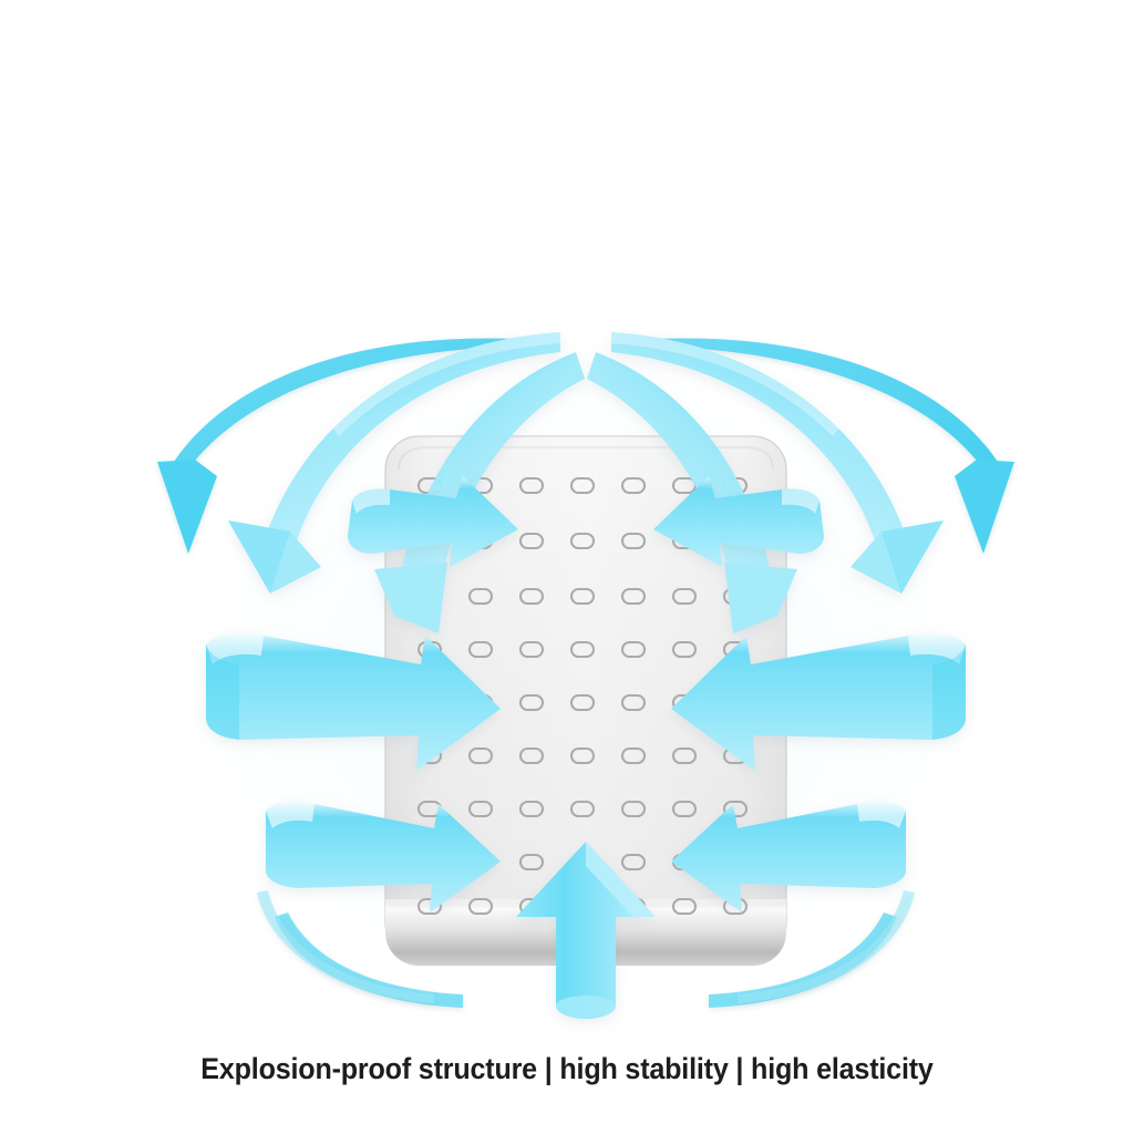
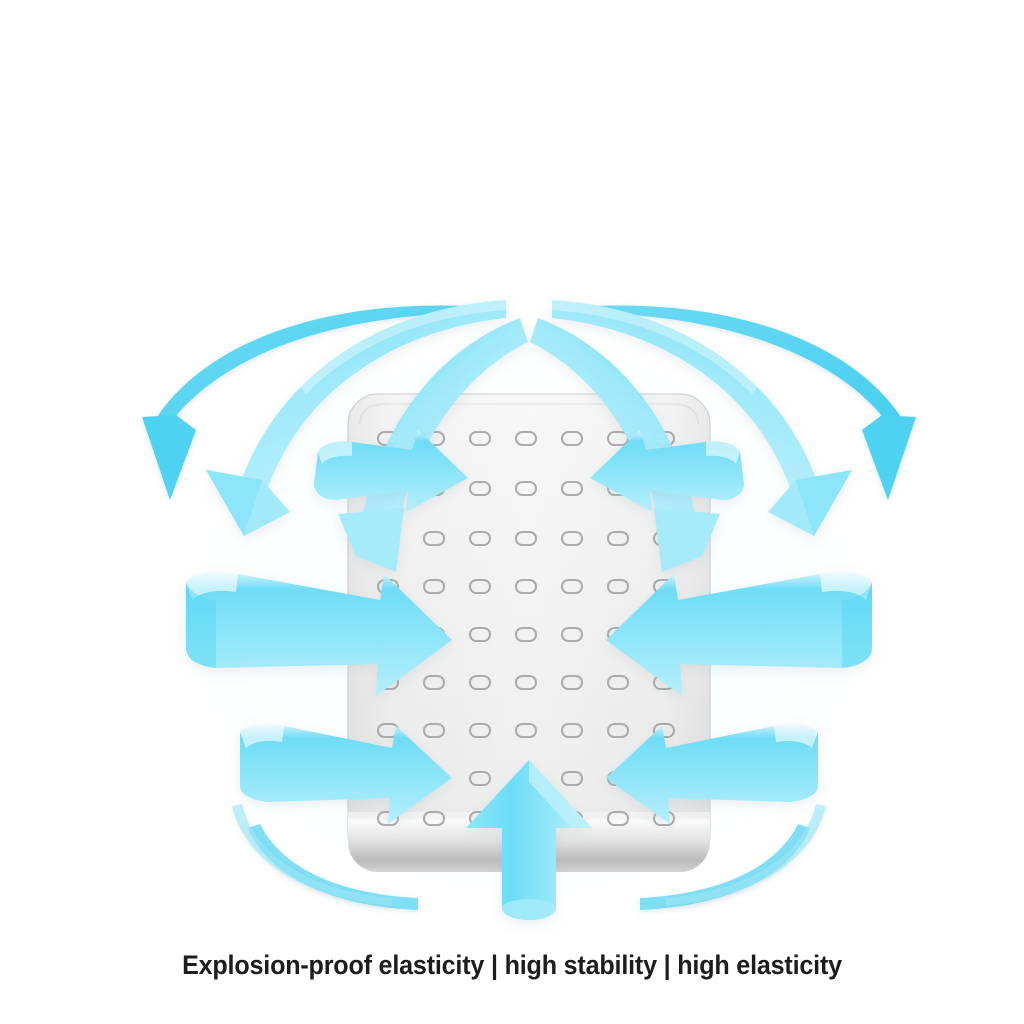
- Explosion-proof structure | high stability | high elasticity
+ Explosion-proof elasticity | high stability | high elasticity
